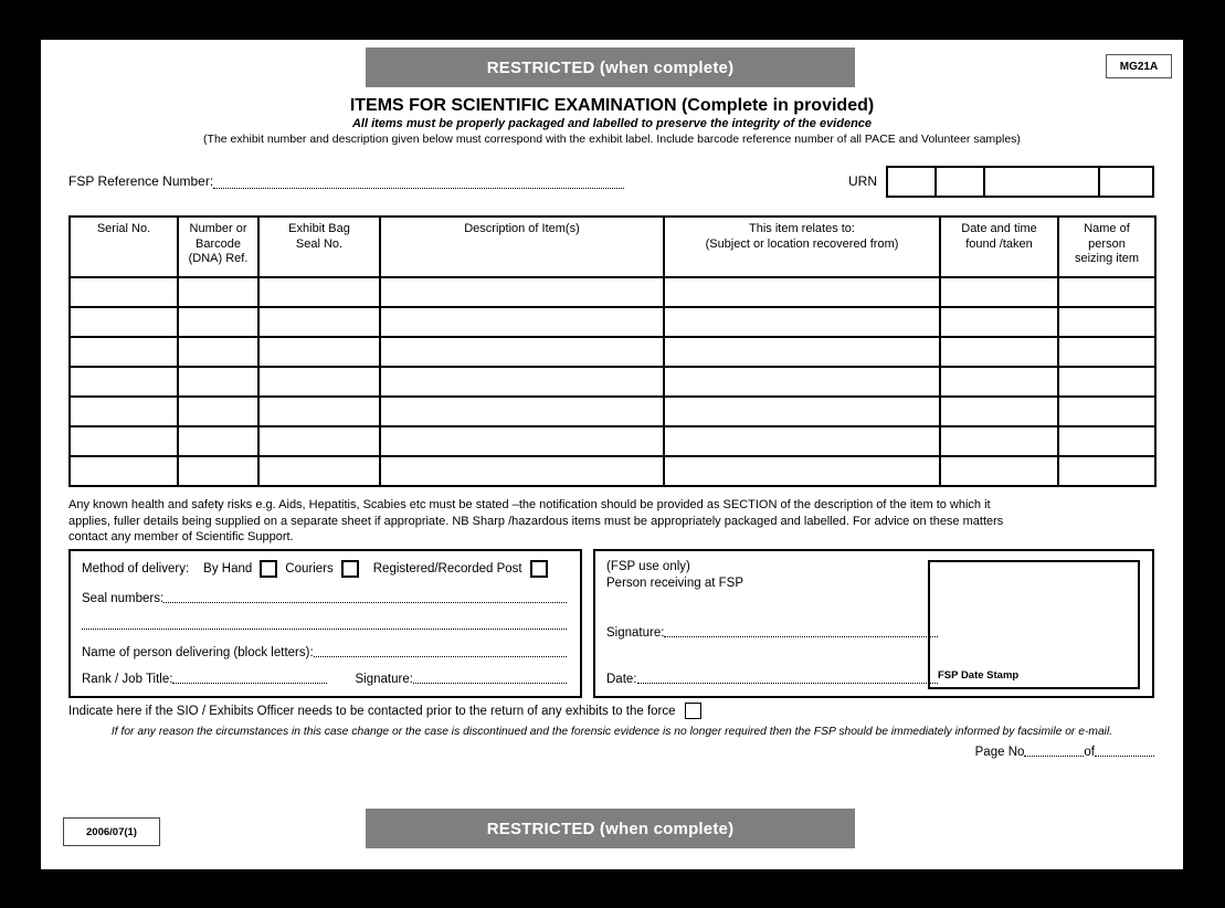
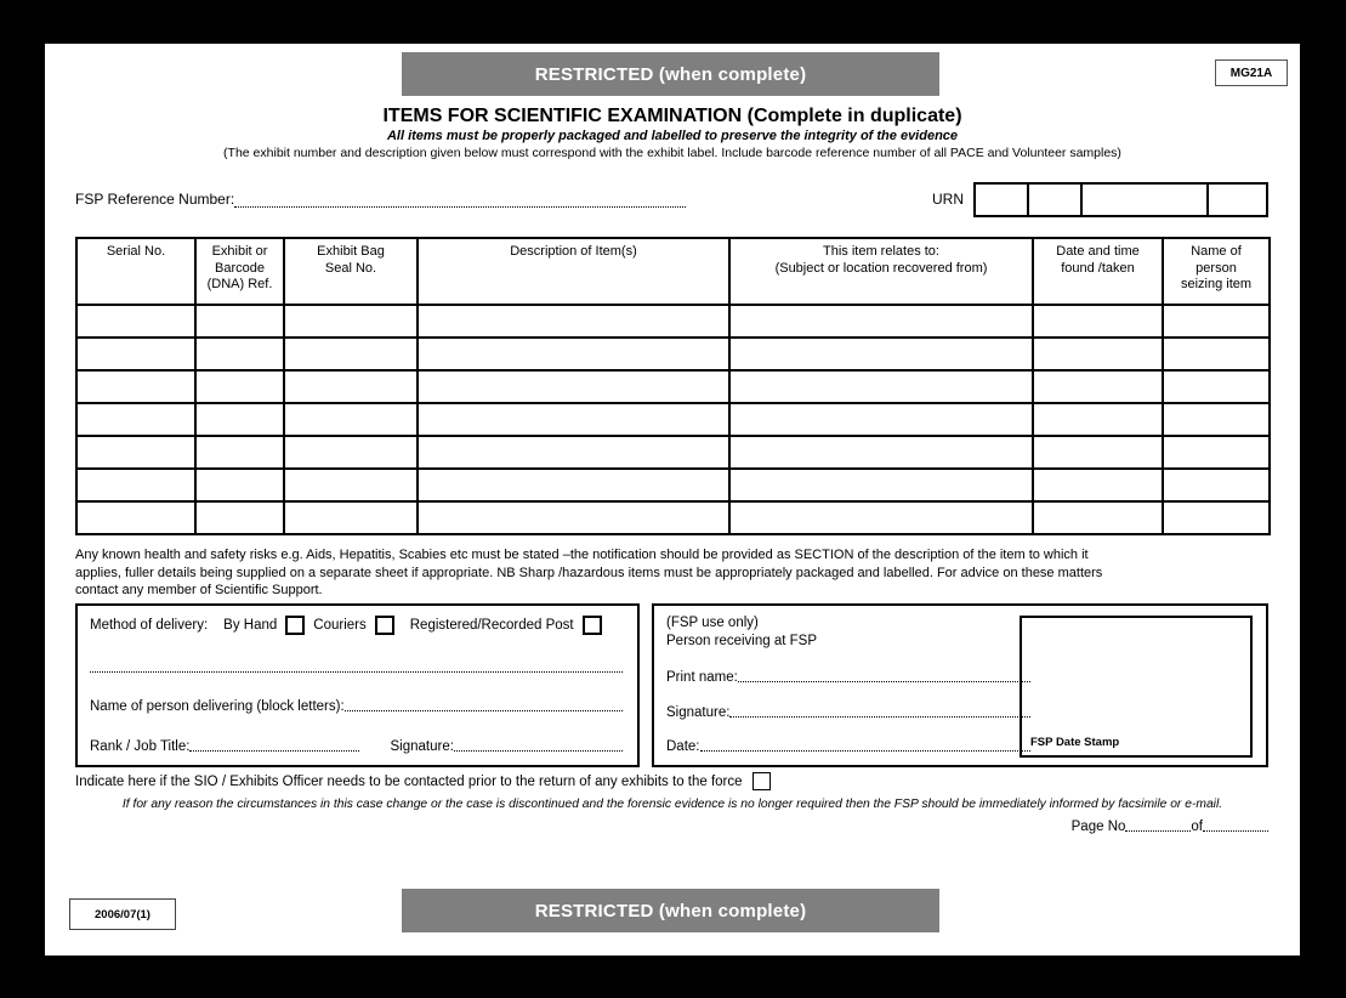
  RESTRICTED (when complete)
  MG21A
- ITEMS FOR SCIENTIFIC EXAMINATION (Complete in provided)
+ ITEMS FOR SCIENTIFIC EXAMINATION (Complete in duplicate)
  All items must be properly packaged and labelled to preserve the integrity of the evidence
  (The exhibit number and description given below must correspond with the exhibit label. Include barcode reference number of all PACE and Volunteer samples)
  FSP Reference Number:
  URN
- Serial No.	Number or Barcode (DNA) Ref.	Exhibit Bag Seal No.	Description of Item(s)	This item relates to: (Subject or location recovered from)	Date and time found /taken	Name of person seizing item
+ Serial No.	Exhibit or Barcode (DNA) Ref.	Exhibit Bag Seal No.	Description of Item(s)	This item relates to: (Subject or location recovered from)	Date and time found /taken	Name of person seizing item
  Any known health and safety risks e.g. Aids, Hepatitis, Scabies etc must be stated –the notification should be provided as SECTION of the description of the item to which it
  applies, fuller details being supplied on a separate sheet if appropriate. NB Sharp /hazardous items must be appropriately packaged and labelled. For advice on these matters
  contact any member of Scientific Support.
  Method of delivery:
  By Hand
  Couriers
  Registered/Recorded Post
- Seal numbers:
  Name of person delivering (block letters):
  Rank / Job Title:
  Signature:
  (FSP use only)
  Person receiving at FSP
+ Print name:
  Signature:
  Date:
  FSP Date Stamp
  Indicate here if the SIO / Exhibits Officer needs to be contacted prior to the return of any exhibits to the force
  If for any reason the circumstances in this case change or the case is discontinued and the forensic evidence is no longer required then the FSP should be immediately informed by facsimile or e-mail.
  Page No
  of
  RESTRICTED (when complete)
  2006/07(1)
